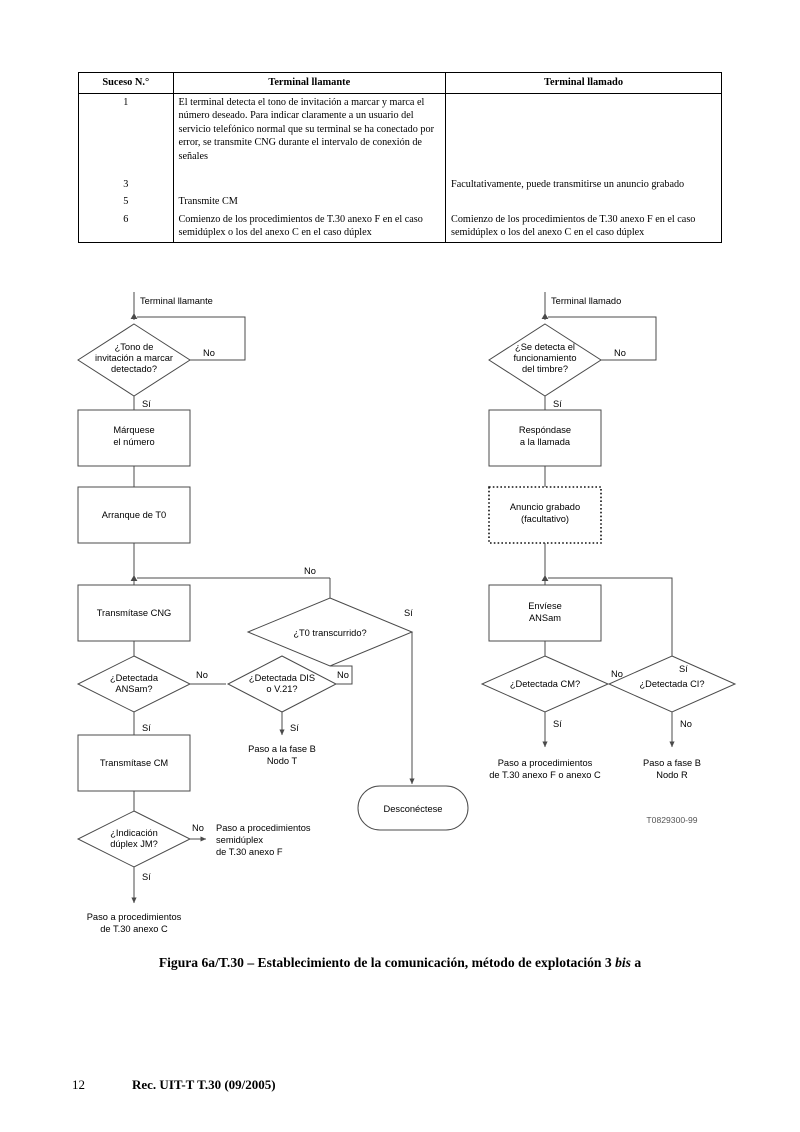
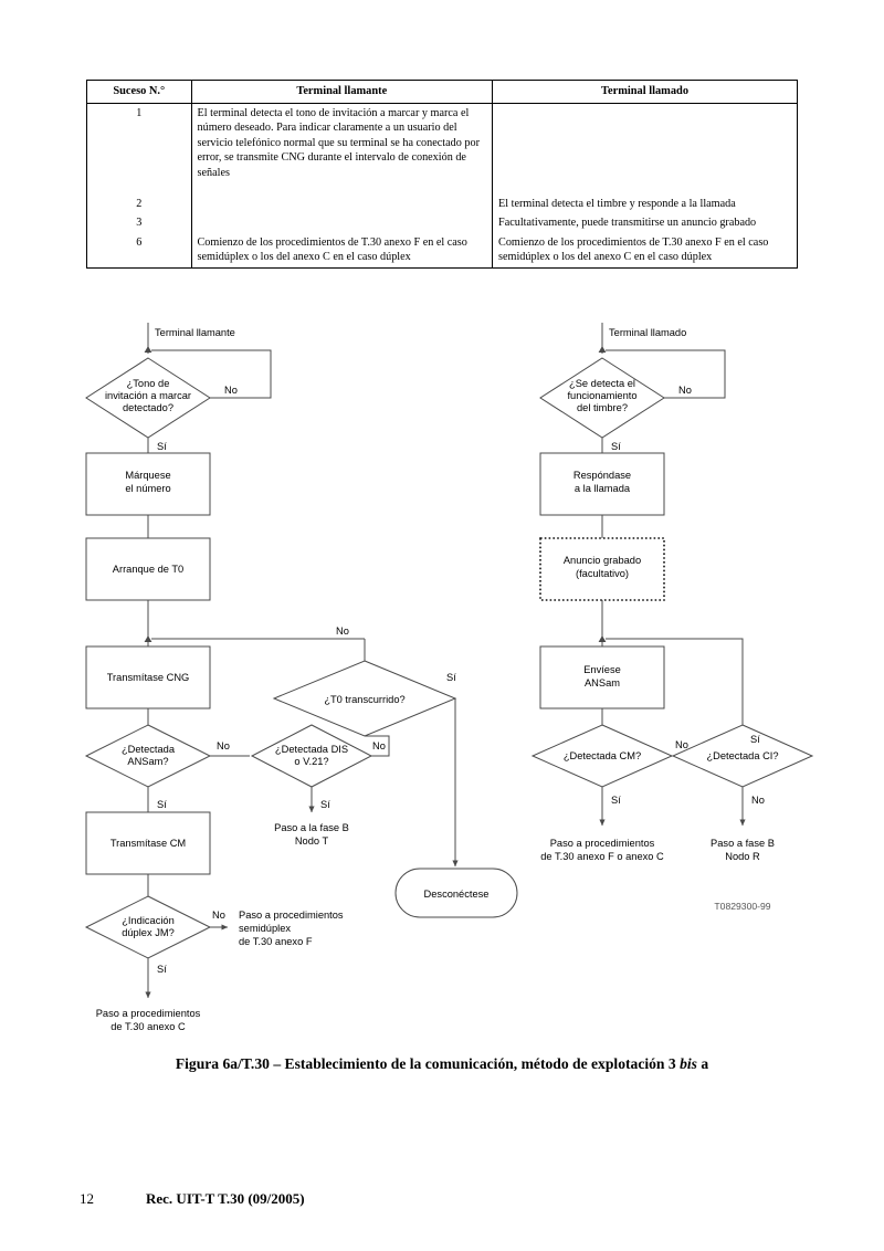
  Suceso N.°	Terminal llamante	Terminal llamado
  1	El terminal detecta el tono de invitación a marcar y marca el número deseado. Para indicar claramente a un usuario del servicio telefónico normal que su terminal se ha conectado por error, se transmite CNG durante el intervalo de conexión de señales
+ 2		El terminal detecta el timbre y responde a la llamada
  3		Facultativamente, puede transmitirse un anuncio grabado
- 5	Transmite CM
  6	Comienzo de los procedimientos de T.30 anexo F en el caso semidúplex o los del anexo C en el caso dúplex	Comienzo de los procedimientos de T.30 anexo F en el caso semidúplex o los del anexo C en el caso dúplex
  Terminal llamante
  No
  ¿Tono de
  invitación a marcar
  detectado?
  Sí
  Márquese
  el número
  Arranque de T0
  No
  Transmítase CNG
  ¿Detectada
  ANSam?
  No
  ¿T0 transcurrido?
  Sí
  ¿Detectada DIS
  o V.21?
  No
  Sí
  Paso a la fase B
  Nodo T
  Sí
  Transmítase CM
  ¿Indicación
  dúplex JM?
  No
  Paso a procedimientos
  semidúplex
  de T.30 anexo F
  Sí
  Paso a procedimientos
  de T.30 anexo C
  Desconéctese
  Terminal llamado
  No
  ¿Se detecta el
  funcionamiento
  del timbre?
  Sí
  Respóndase
  a la llamada
  Anuncio grabado
  (facultativo)
  Envíese
  ANSam
  ¿Detectada CM?
  ¿Detectada CI?
  No
  Sí
  Sí
  Paso a procedimientos
  de T.30 anexo F o anexo C
  No
  Paso a fase B
  Nodo R
  T0829300-99
  Figura 6a/T.30 – Establecimiento de la comunicación, método de explotación 3 bis a
  12
  Rec. UIT-T T.30 (09/2005)
